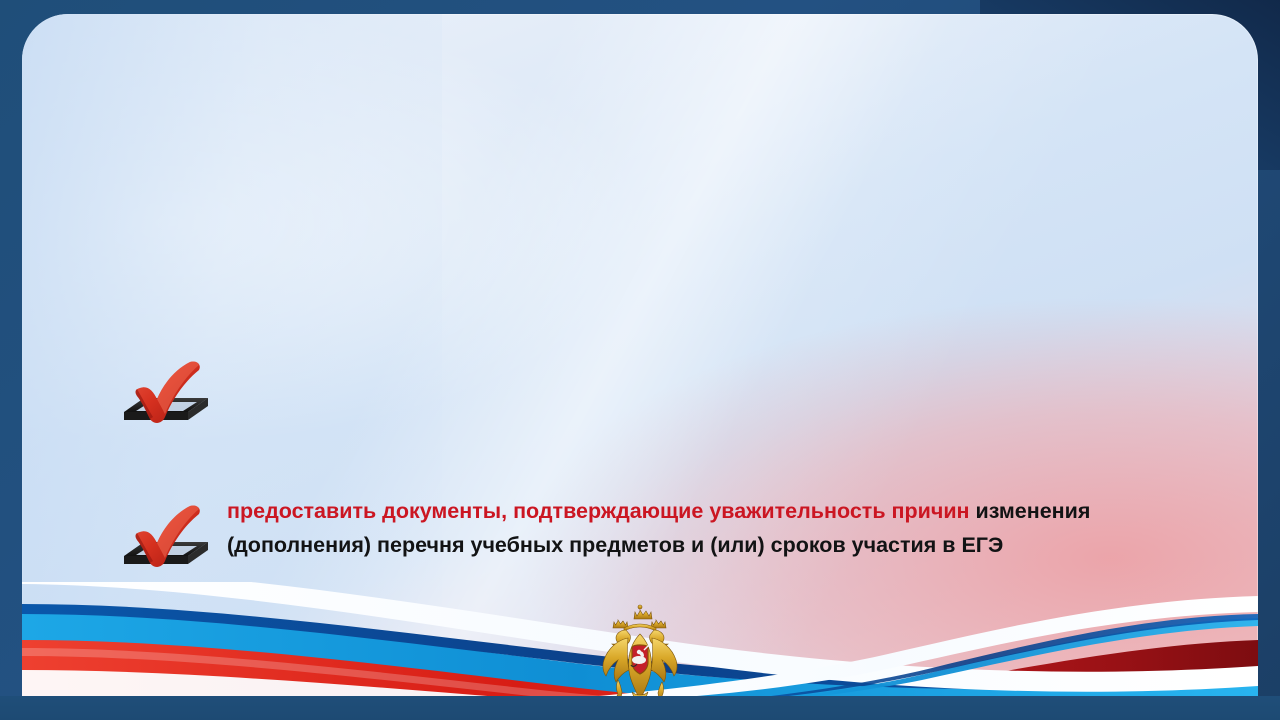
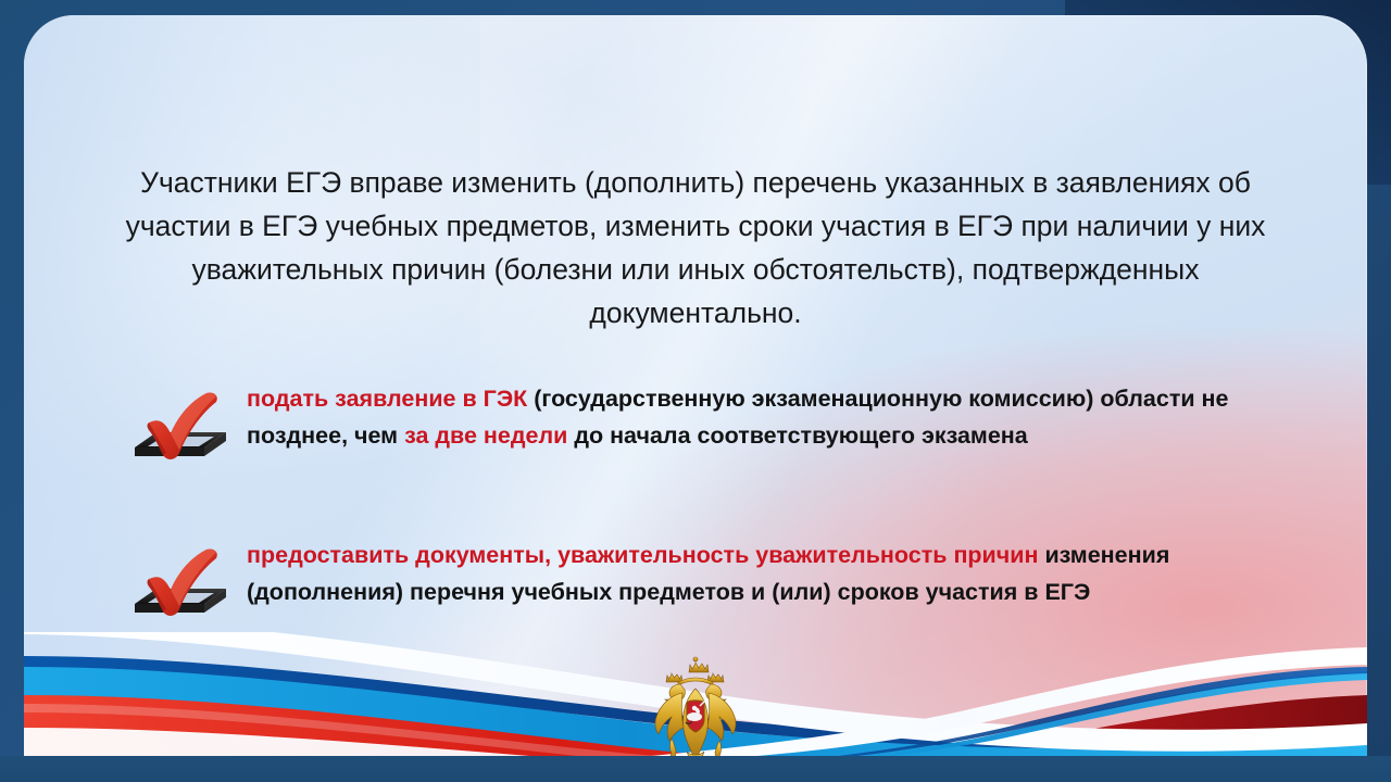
+ Участники ЕГЭ вправе изменить (дополнить) перечень указанных в заявлениях об участии в ЕГЭ учебных предметов, изменить сроки участия в ЕГЭ при наличии у них уважительных причин (болезни или иных обстоятельств), подтвержденных документально.
+ подать заявление в ГЭК (государственную экзаменационную комиссию) области не позднее, чем за две недели до начала соответствующего экзамена
- предоставить документы, подтверждающие уважительность причин изменения (дополнения) перечня учебных предметов и (или) сроков участия в ЕГЭ
+ предоставить документы, уважительность уважительность причин изменения (дополнения) перечня учебных предметов и (или) сроков участия в ЕГЭ
